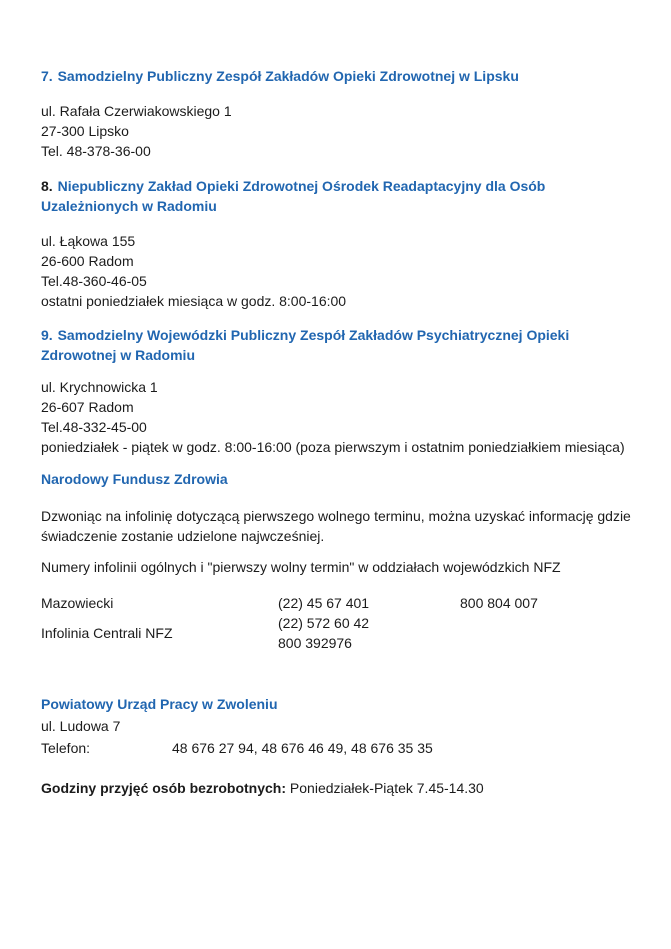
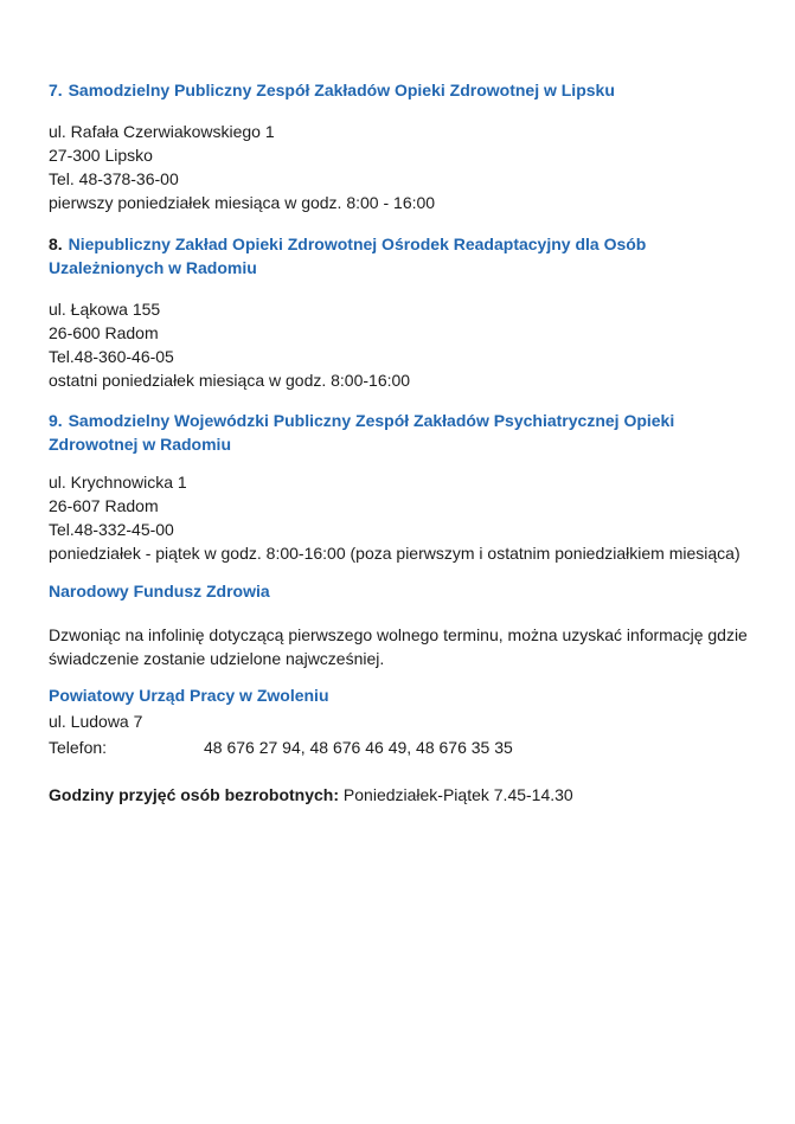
  7. Samodzielny Publiczny Zespół Zakładów Opieki Zdrowotnej w Lipsku
  ul. Rafała Czerwiakowskiego 1
  27-300 Lipsko
  Tel. 48-378-36-00
+ pierwszy poniedziałek miesiąca w godz. 8:00 - 16:00
  8. Niepubliczny Zakład Opieki Zdrowotnej Ośrodek Readaptacyjny dla Osób Uzależnionych w Radomiu
  ul. Łąkowa 155
  26-600 Radom
  Tel.48-360-46-05
  ostatni poniedziałek miesiąca w godz. 8:00-16:00
  9. Samodzielny Wojewódzki Publiczny Zespół Zakładów Psychiatrycznej Opieki Zdrowotnej w Radomiu
  ul. Krychnowicka 1
  26-607 Radom
  Tel.48-332-45-00
  poniedziałek - piątek w godz. 8:00-16:00 (poza pierwszym i ostatnim poniedziałkiem miesiąca)
  Narodowy Fundusz Zdrowia
  Dzwoniąc na infolinię dotyczącą pierwszego wolnego terminu, można uzyskać informację gdzie świadczenie zostanie udzielone najwcześniej.
- Numery infolinii ogólnych i "pierwszy wolny termin" w oddziałach wojewódzkich NFZ
- Mazowiecki
- (22) 45 67 401
- 800 804 007
- Infolinia Centrali NFZ
- (22) 572 60 42
- 800 392976
  Powiatowy Urząd Pracy w Zwoleniu
  ul. Ludowa 7
  Telefon:
  48 676 27 94, 48 676 46 49, 48 676 35 35
  Godziny przyjęć osób bezrobotnych: Poniedziałek-Piątek 7.45-14.30
